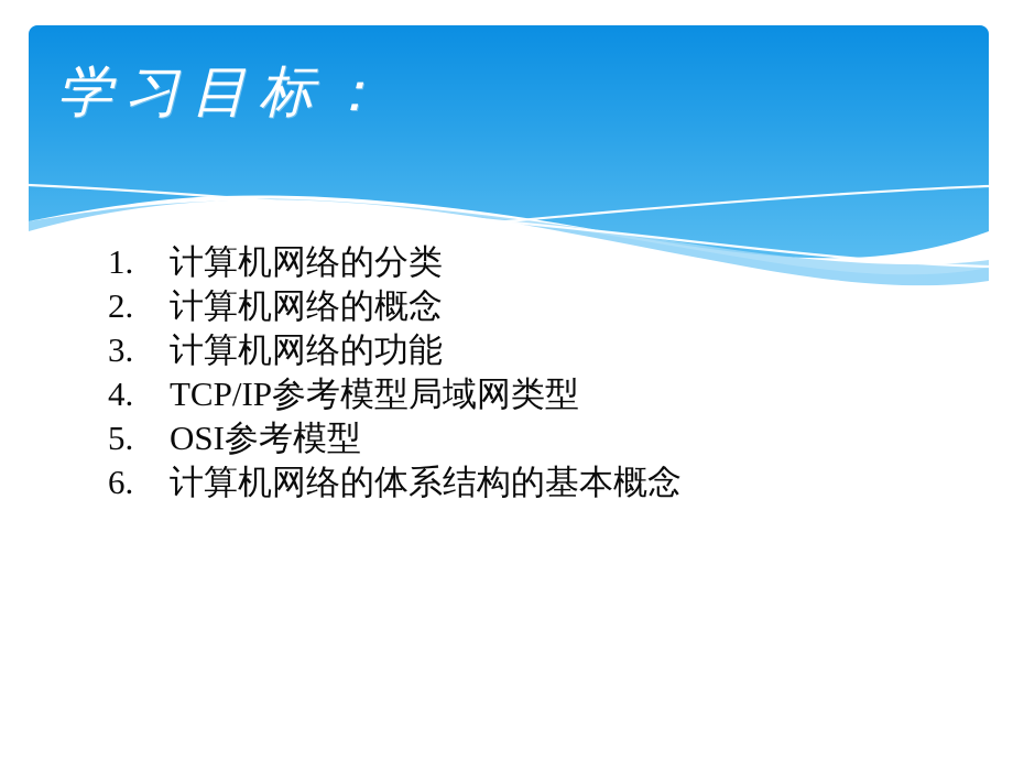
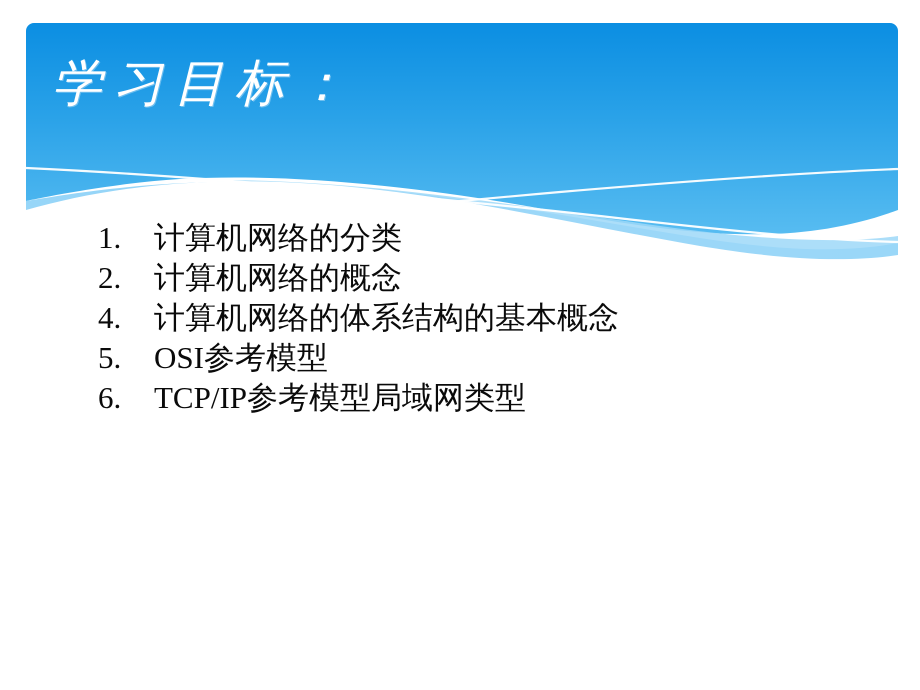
  学习目标：
  1.
  计算机网络的分类
  2.
  计算机网络的概念
- 3.
- 计算机网络的功能
  4.
- TCP/IP参考模型局域网类型
+ 计算机网络的体系结构的基本概念
  5.
  OSI参考模型
  6.
- 计算机网络的体系结构的基本概念
+ TCP/IP参考模型局域网类型
